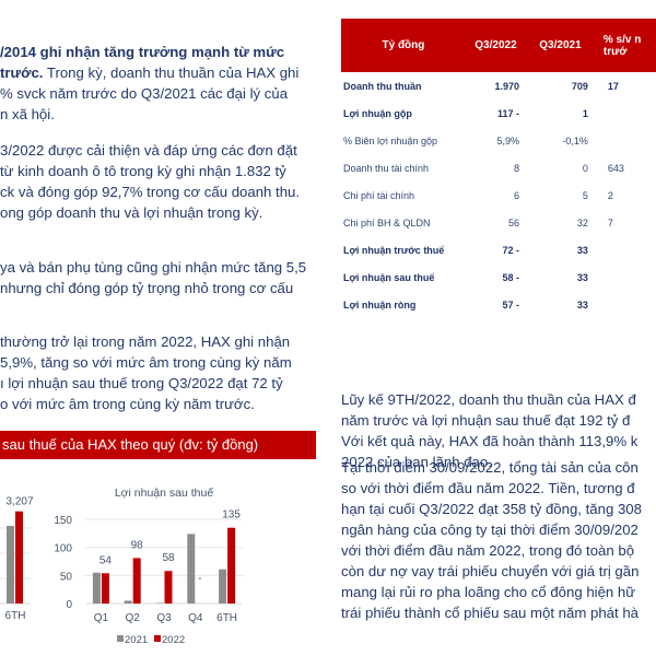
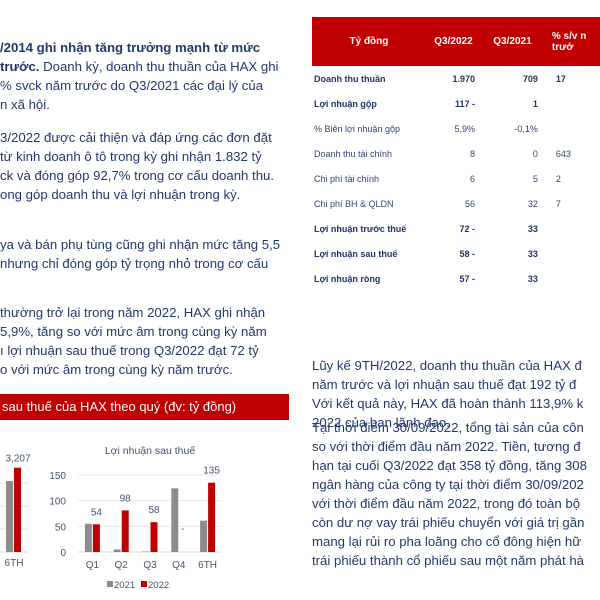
  /2014 ghi nhận tăng trưởng mạnh từ mức
- trước. Trong kỳ, doanh thu thuần của HAX ghi
+ trước. Doanh kỳ, doanh thu thuần của HAX ghi
  % svck năm trước do Q3/2021 các đại lý của
  n xã hội.
  3/2022 được cải thiện và đáp ứng các đơn đặt
  từ kinh doanh ô tô trong kỳ ghi nhận 1.832 tỷ
  ck và đóng góp 92,7% trong cơ cấu doanh thu.
  ong góp doanh thu và lợi nhuận trong kỳ.
  ya và bán phụ tùng cũng ghi nhận mức tăng 5,5
  nhưng chỉ đóng góp tỷ trọng nhỏ trong cơ cấu
  thường trở lại trong năm 2022, HAX ghi nhận
  5,9%, tăng so với mức âm trong cùng kỳ năm
  ı lợi nhuận sau thuế trong Q3/2022 đạt 72 tỷ
  o với mức âm trong cùng kỳ năm trước.
  sau thuế của HAX theo quý (đv: tỷ đồng)
  3,207
  6TH
  Lợi nhuận sau thuế
  0
  50
  100
  150
  54
  Q1
  98
  Q2
  58
  Q3
  -
  Q4
  135
  6TH
  2021
  2022
  Tỷ đồng	Q3/2022	Q3/2021	% s/v n trướ
  Doanh thu thuần	1.970	709	17
  Lợi nhuận gộp	117 -	1
  % Biên lợi nhuận gộp	5,9%	-0,1%
  Doanh thu tài chính	8	0	643
  Chi phí tài chính	6	5	2
  Chi phí BH & QLDN	56	32	7
  Lợi nhuận trước thuế	72 -	33
  Lợi nhuận sau thuế	58 -	33
  Lợi nhuận ròng	57 -	33
  Lũy kế 9TH/2022, doanh thu thuần của HAX đ
  năm trước và lợi nhuận sau thuế đạt 192 tỷ đ
  Với kết quả này, HAX đã hoàn thành 113,9% k
  2022 của ban lãnh đạo.
  Tại thời điểm 30/09/2022, tổng tài sản của côn
  so với thời điểm đầu năm 2022. Tiền, tương đ
  hạn tại cuối Q3/2022 đạt 358 tỷ đồng, tăng 308
  ngân hàng của công ty tại thời điểm 30/09/202
  với thời điểm đầu năm 2022, trong đó toàn bộ
  còn dư nợ vay trái phiếu chuyển với giá trị gần
  mang lại rủi ro pha loãng cho cổ đông hiện hữ
  trái phiếu thành cổ phiếu sau một năm phát hà
